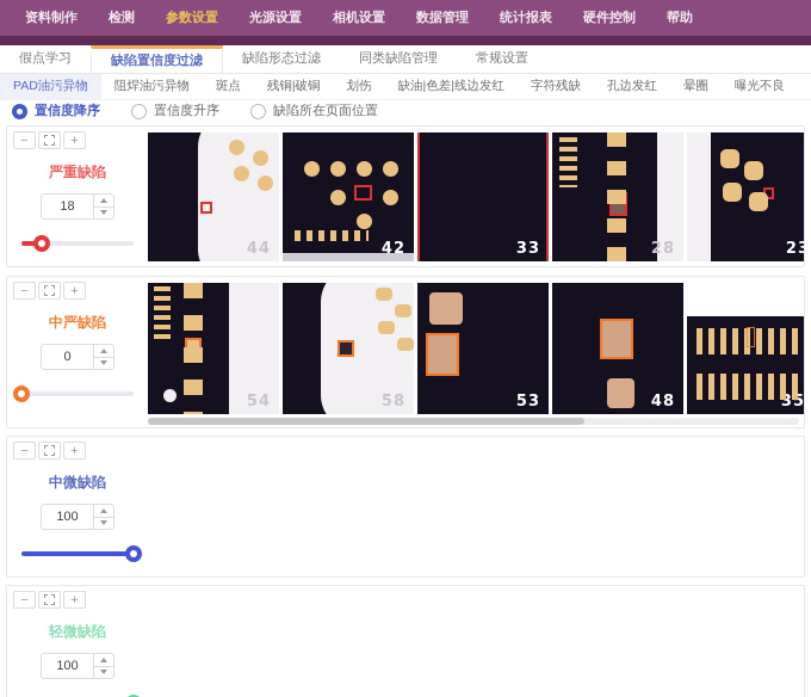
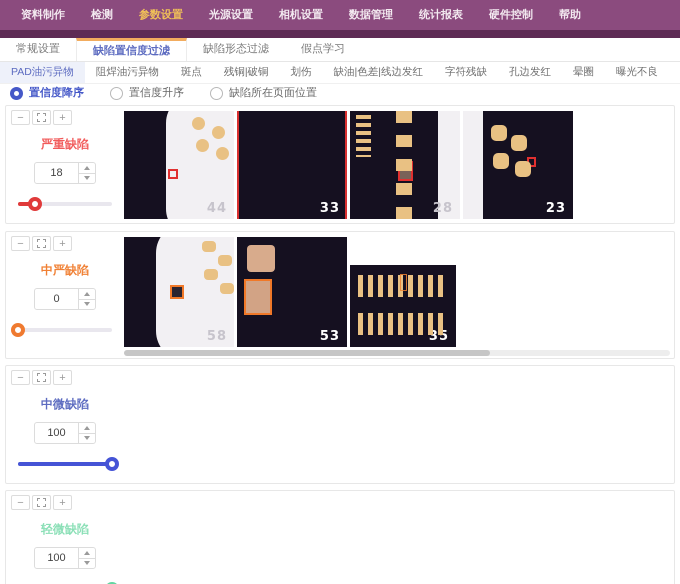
  资料制作
  检测
  参数设置
  光源设置
  相机设置
  数据管理
  统计报表
  硬件控制
  帮助
- 假点学习
+ 常规设置
  缺陷置信度过滤
  缺陷形态过滤
- 同类缺陷管理
- 常规设置
+ 假点学习
  PAD油污异物
  阻焊油污异物
  斑点
  残铜|破铜
  划伤
  缺油|色差|线边发红
  字符残缺
  孔边发红
  晕圈
  曝光不良
  置信度降序
  置信度升序
  缺陷所在页面位置
  −
  +
  严重缺陷
  18
  44
- 42
  33
  28
  23
  −
  +
  中严缺陷
  0
- 54
  58
  53
- 48
  35
  −
  +
  中微缺陷
  100
  −
  +
  轻微缺陷
  100
